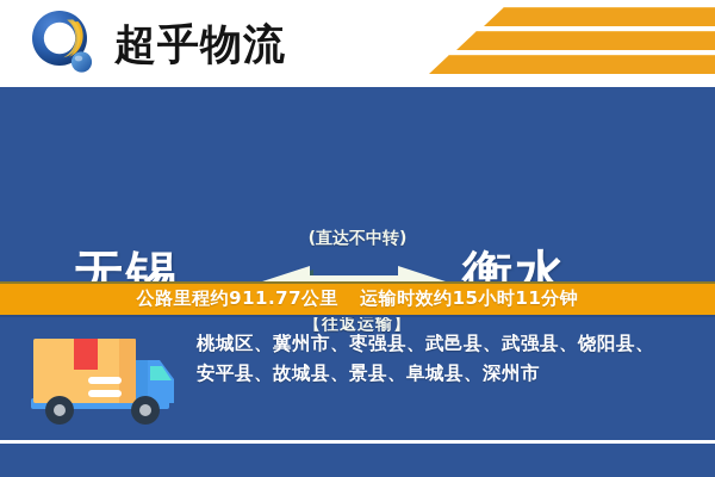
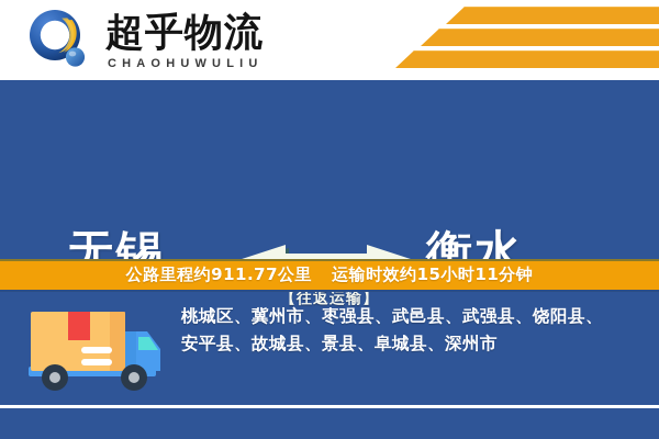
  超乎物流
+ CHAOHUWULIU
  无锡
  衡水
- (直达不中转)
  【往返运输】
  公路里程约911.77公里 运输时效约15小时11分钟
  桃城区、冀州市、枣强县、武邑县、武强县、饶阳县、
  安平县、故城县、景县、阜城县、深州市
